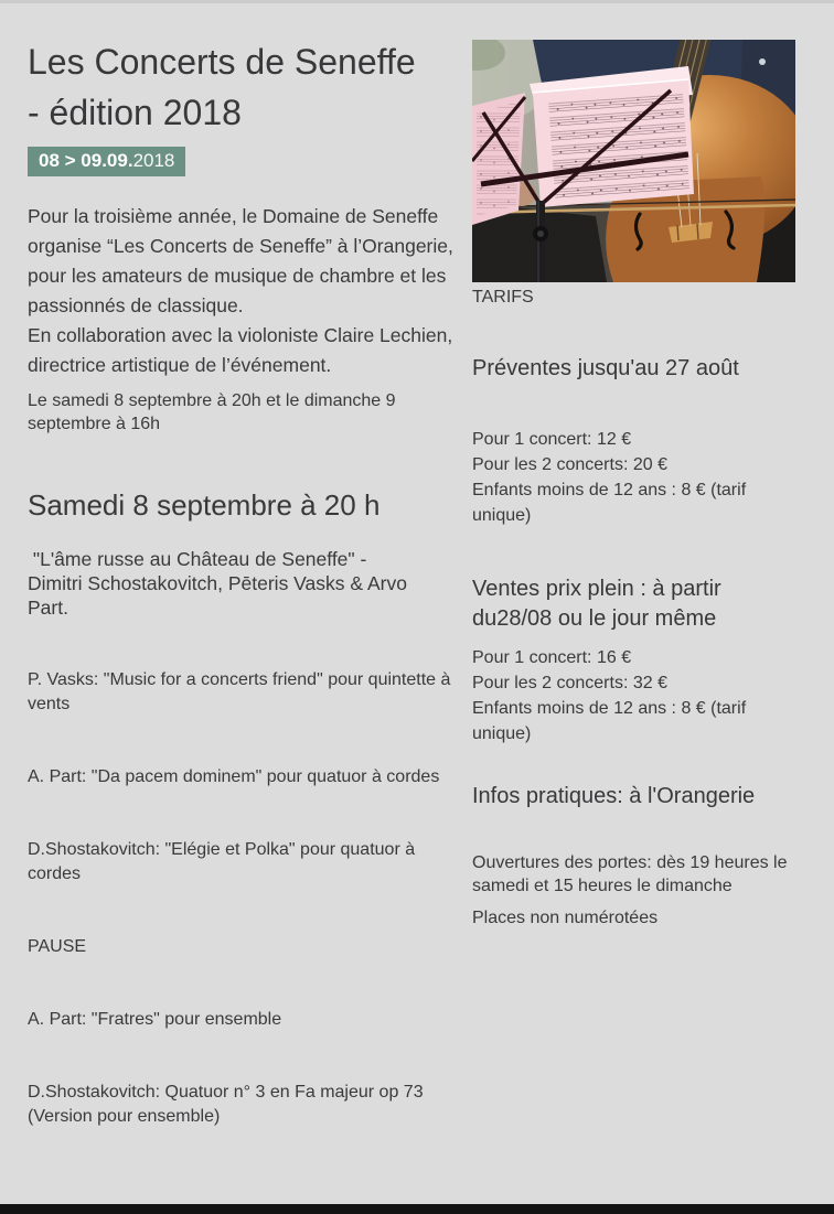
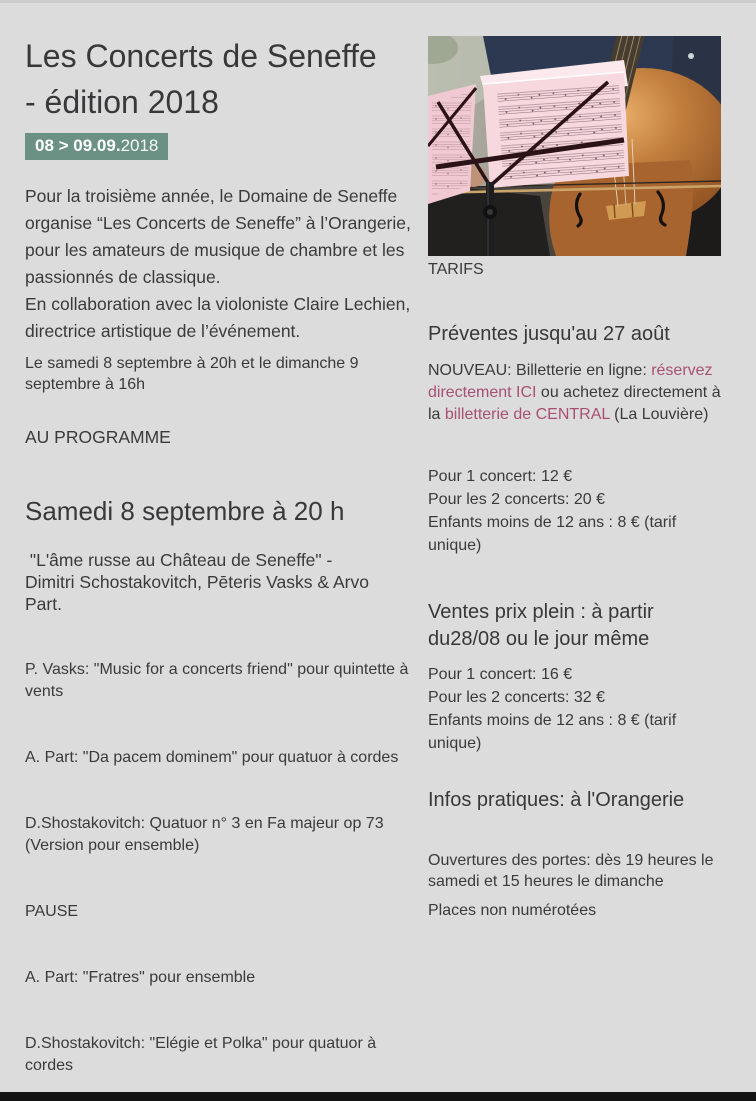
  Les Concerts de Seneffe - édition 2018
  08 > 09.09.2018
  Pour la troisième année, le Domaine de Seneffe organise “Les Concerts de Seneffe” à l’Orangerie, pour les amateurs de musique de chambre et les passionnés de classique.
  En collaboration avec la violoniste Claire Lechien, directrice artistique de l’événement.
  Le samedi 8 septembre à 20h et le dimanche 9 septembre à 16h
+ AU PROGRAMME
  Samedi 8 septembre à 20 h
  "L'âme russe au Château de Seneffe" - Dimitri Schostakovitch, Pēteris Vasks & Arvo Part.
  P. Vasks: "Music for a concerts friend" pour quintette à vents
  A. Part: "Da pacem dominem" pour quatuor à cordes
- D.Shostakovitch: "Elégie et Polka" pour quatuor à cordes
+ D.Shostakovitch: Quatuor n° 3 en Fa majeur op 73 (Version pour ensemble)
  PAUSE
  A. Part: "Fratres" pour ensemble
- D.Shostakovitch: Quatuor n° 3 en Fa majeur op 73 (Version pour ensemble)
+ D.Shostakovitch: "Elégie et Polka" pour quatuor à cordes
  TARIFS
  Préventes jusqu'au 27 août
+ NOUVEAU: Billetterie en ligne: réservez directement ICI ou achetez directement à la billetterie de CENTRAL (La Louvière)
  Pour 1 concert: 12 €
  Pour les 2 concerts: 20 €
  Enfants moins de 12 ans : 8 € (tarif unique)
  Ventes prix plein : à partir du28/08 ou le jour même
  Pour 1 concert: 16 €
  Pour les 2 concerts: 32 €
  Enfants moins de 12 ans : 8 € (tarif unique)
  Infos pratiques: à l'Orangerie
  Ouvertures des portes: dès 19 heures le samedi et 15 heures le dimanche
  Places non numérotées
